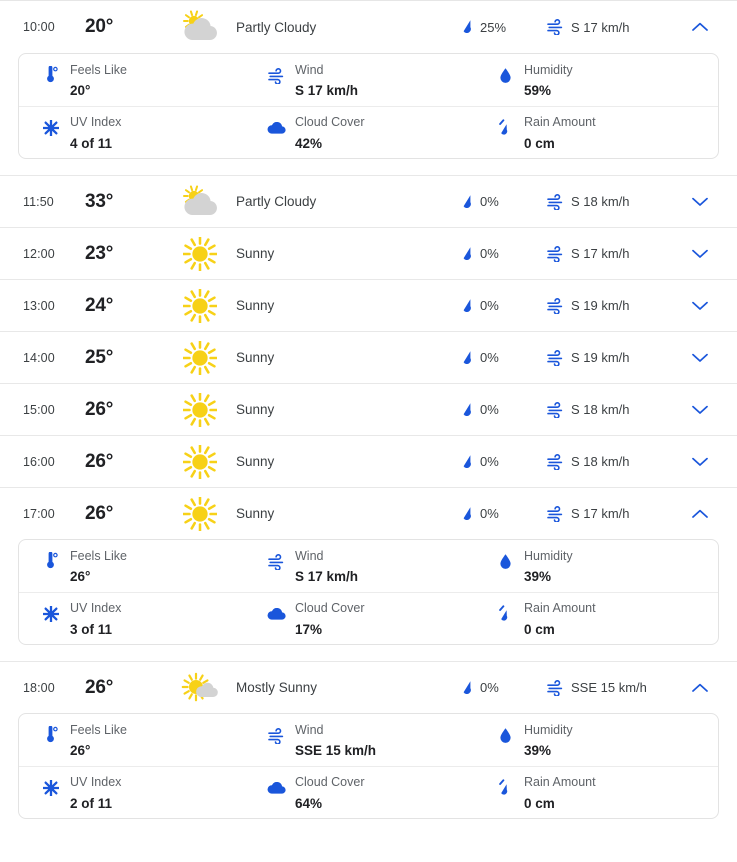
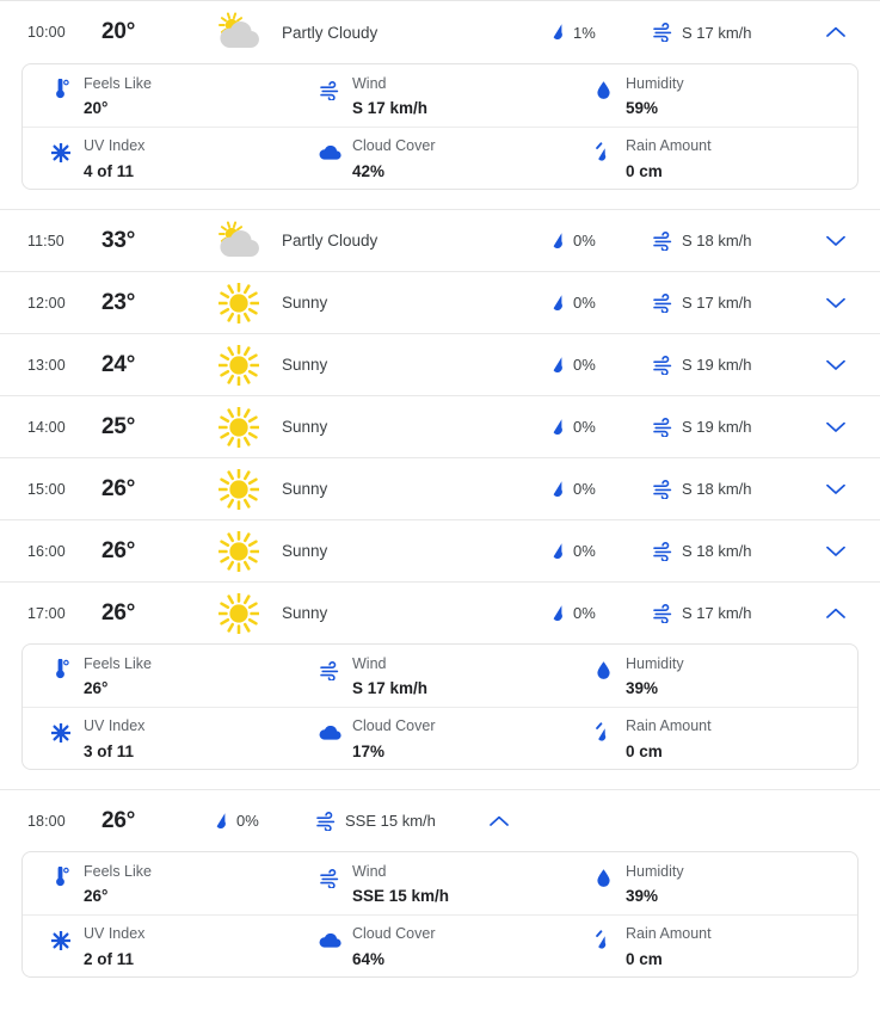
  10:00
  20°
  Partly Cloudy
- 25%
+ 1%
  S 17 km/h
  Feels Like
  20°
  Wind
  S 17 km/h
  Humidity
  59%
  UV Index
  4 of 11
  Cloud Cover
  42%
  Rain Amount
  0 cm
  11:50
  33°
  Partly Cloudy
  0%
  S 18 km/h
  12:00
  23°
  Sunny
  0%
  S 17 km/h
  13:00
  24°
  Sunny
  0%
  S 19 km/h
  14:00
  25°
  Sunny
  0%
  S 19 km/h
  15:00
  26°
  Sunny
  0%
  S 18 km/h
  16:00
  26°
  Sunny
  0%
  S 18 km/h
  17:00
  26°
  Sunny
  0%
  S 17 km/h
  Feels Like
  26°
  Wind
  S 17 km/h
  Humidity
  39%
  UV Index
  3 of 11
  Cloud Cover
  17%
  Rain Amount
  0 cm
  18:00
  26°
- Mostly Sunny
  0%
  SSE 15 km/h
  Feels Like
  26°
  Wind
  SSE 15 km/h
  Humidity
  39%
  UV Index
  2 of 11
  Cloud Cover
  64%
  Rain Amount
  0 cm
